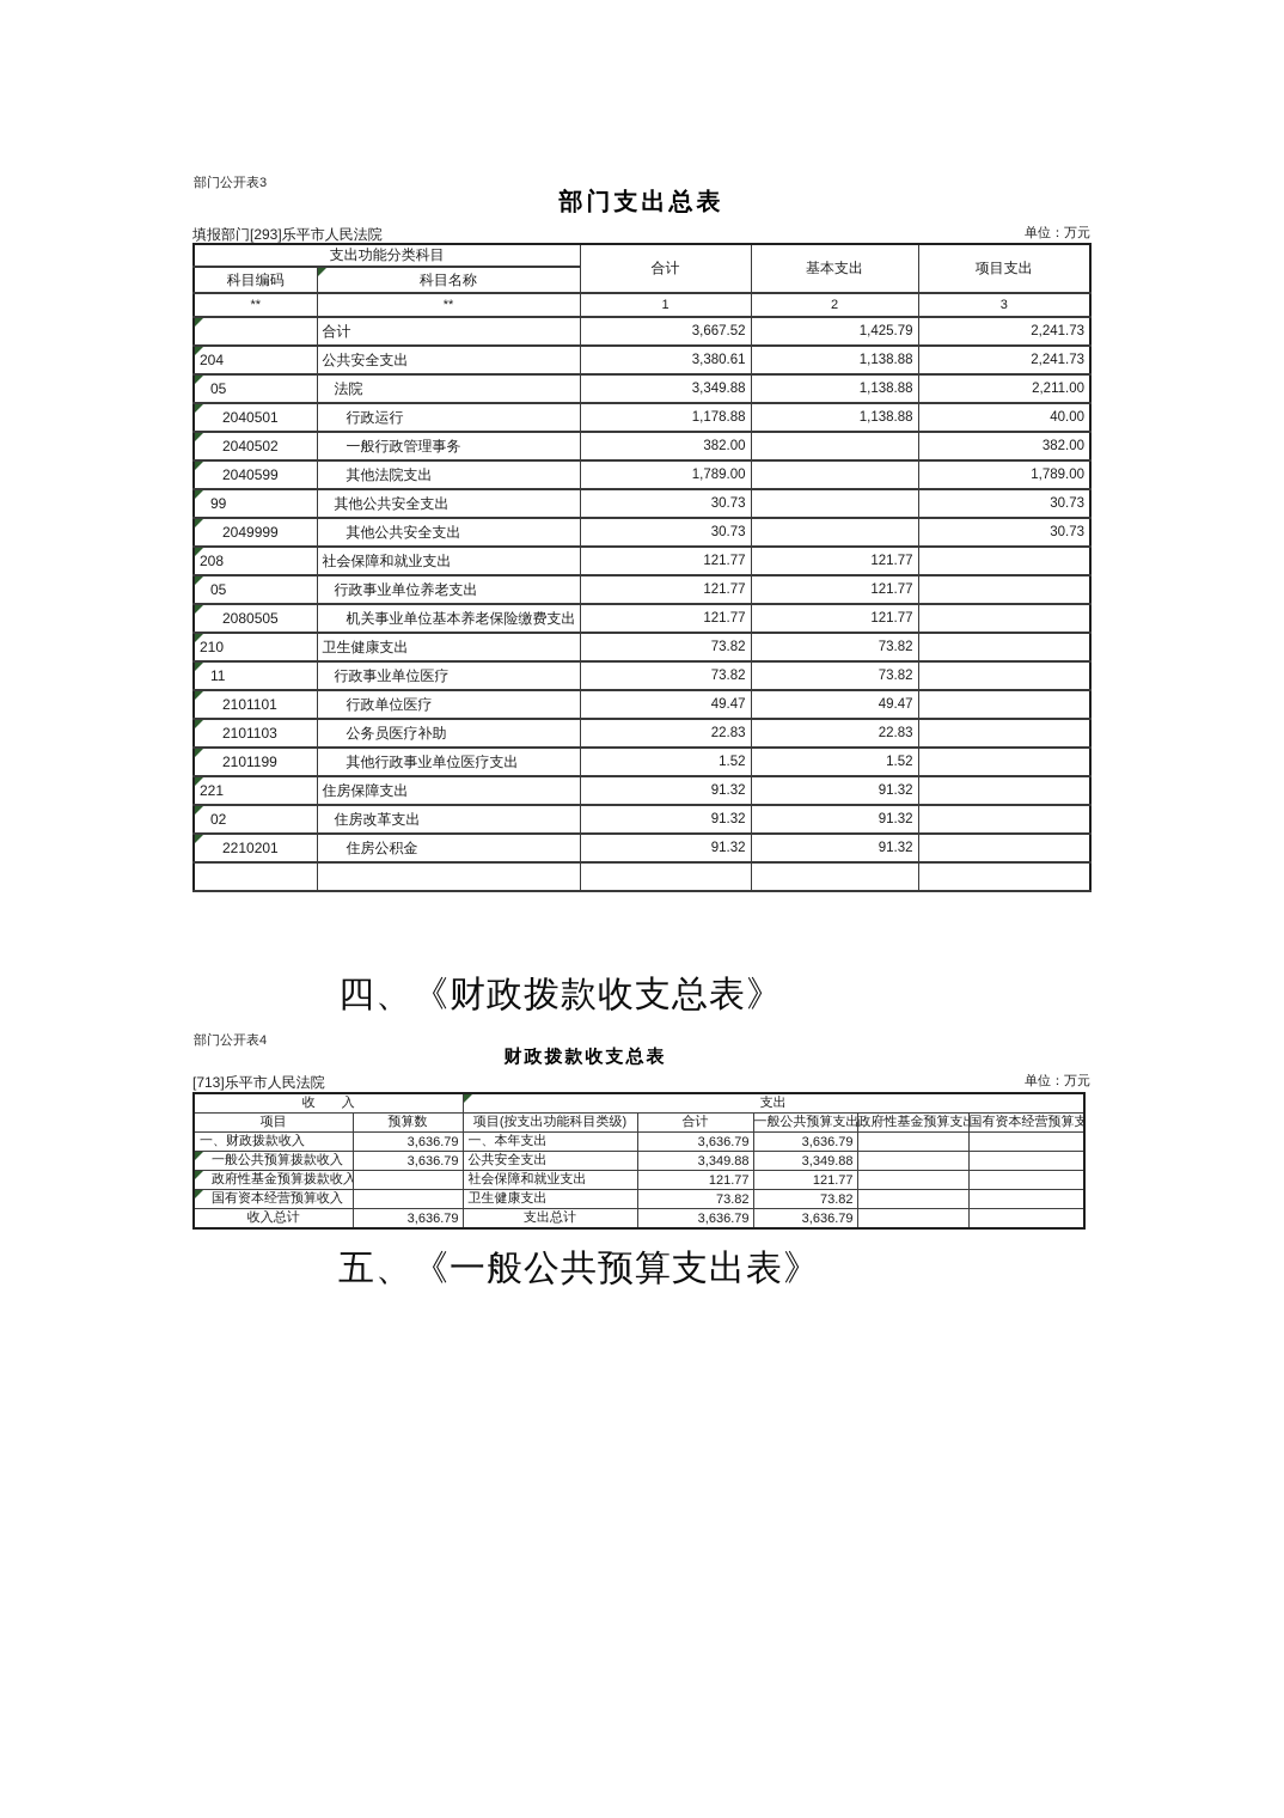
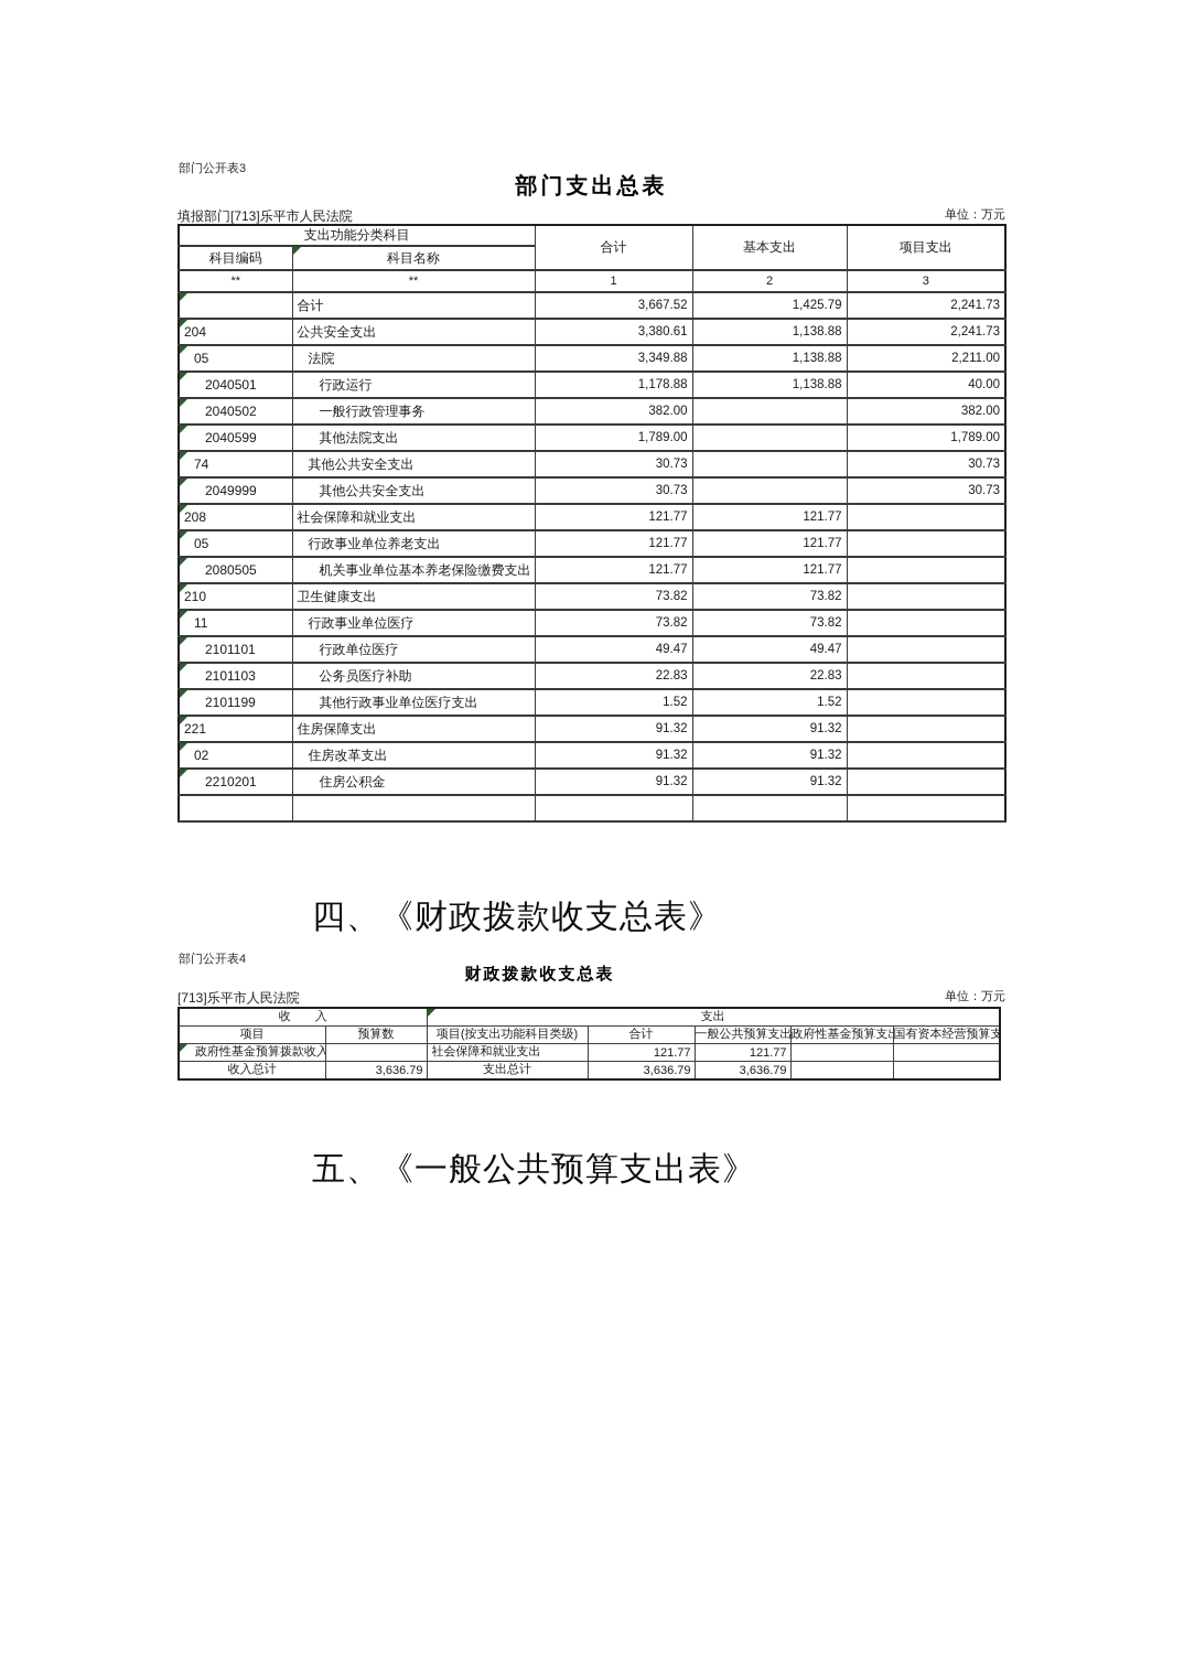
  部门公开表3
  部门支出总表
- 填报部门[293]乐平市人民法院
+ 填报部门[713]乐平市人民法院
  单位：万元
  支出功能分类科目	合计	基本支出	项目支出
  科目编码	科目名称
  **	**	1	2	3
  	合计	3,667.52	1,425.79	2,241.73
  204	公共安全支出	3,380.61	1,138.88	2,241.73
  05	法院	3,349.88	1,138.88	2,211.00
  2040501	行政运行	1,178.88	1,138.88	40.00
  2040502	一般行政管理事务	382.00		382.00
  2040599	其他法院支出	1,789.00		1,789.00
- 99	其他公共安全支出	30.73		30.73
+ 74	其他公共安全支出	30.73		30.73
  2049999	其他公共安全支出	30.73		30.73
  208	社会保障和就业支出	121.77	121.77
  05	行政事业单位养老支出	121.77	121.77
  2080505	机关事业单位基本养老保险缴费支出	121.77	121.77
  210	卫生健康支出	73.82	73.82
  11	行政事业单位医疗	73.82	73.82
  2101101	行政单位医疗	49.47	49.47
  2101103	公务员医疗补助	22.83	22.83
  2101199	其他行政事业单位医疗支出	1.52	1.52
  221	住房保障支出	91.32	91.32
  02	住房改革支出	91.32	91.32
  2210201	住房公积金	91.32	91.32
  四、《财政拨款收支总表》
  部门公开表4
  财政拨款收支总表
  [713]乐平市人民法院
  单位：万元
  收 入	支出
  项目	预算数	项目(按支出功能科目类级)	合计	一般公共预算支出	政府性基金预算支	国有资本经营预算支
- 一、财政拨款收入	3,636.79	一、本年支出	3,636.79	3,636.79
- 一般公共预算拨款收入	3,636.79	公共安全支出	3,349.88	3,349.88
  政府性基金预算拨款收入		社会保障和就业支出	121.77	121.77
- 国有资本经营预算收入		卫生健康支出	73.82	73.82
  收入总计	3,636.79	支出总计	3,636.79	3,636.79
  五、《一般公共预算支出表》
